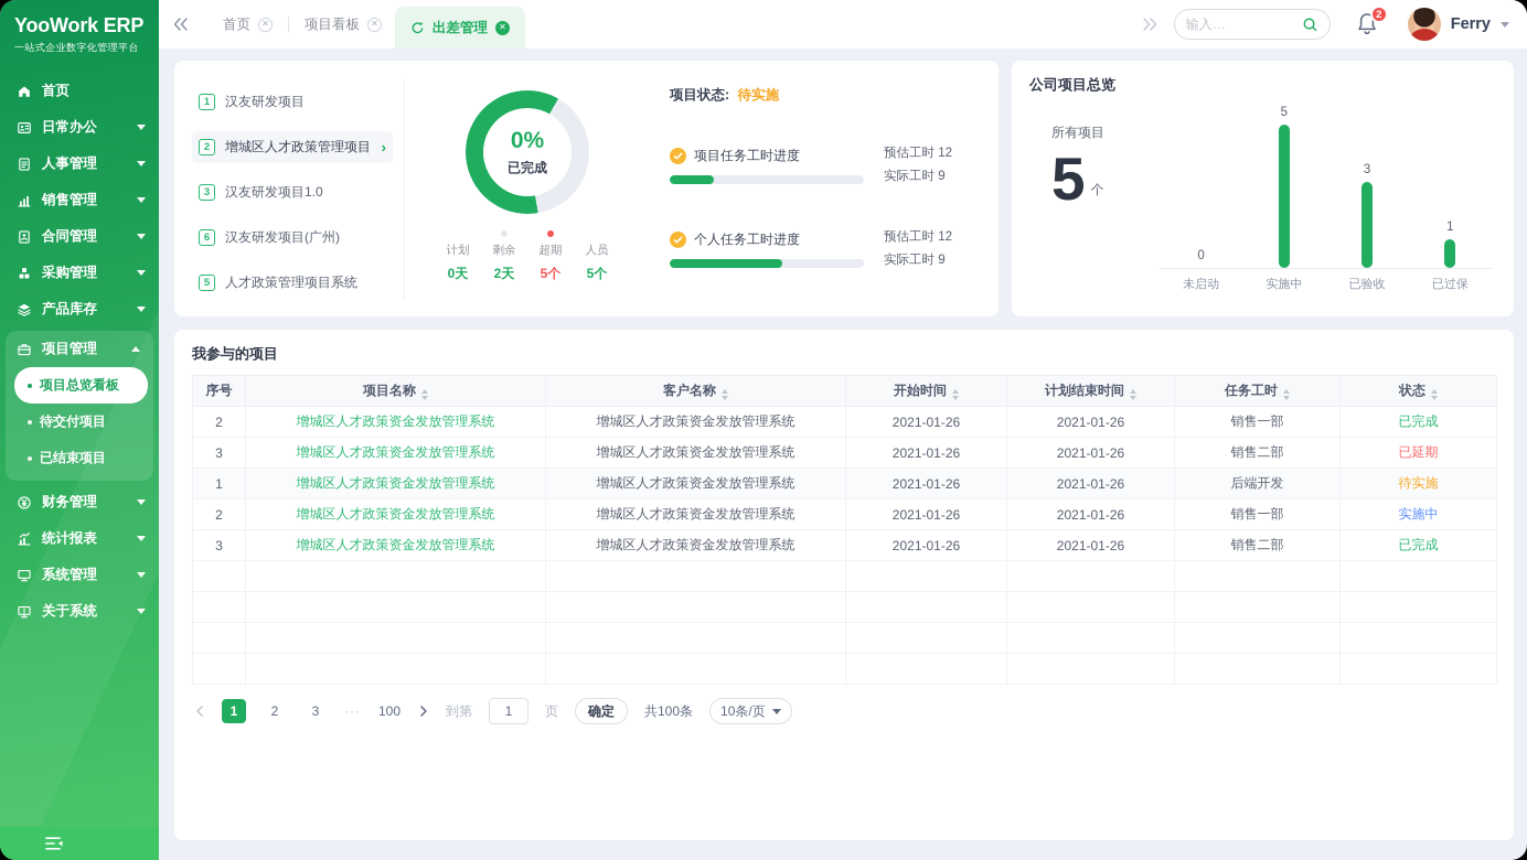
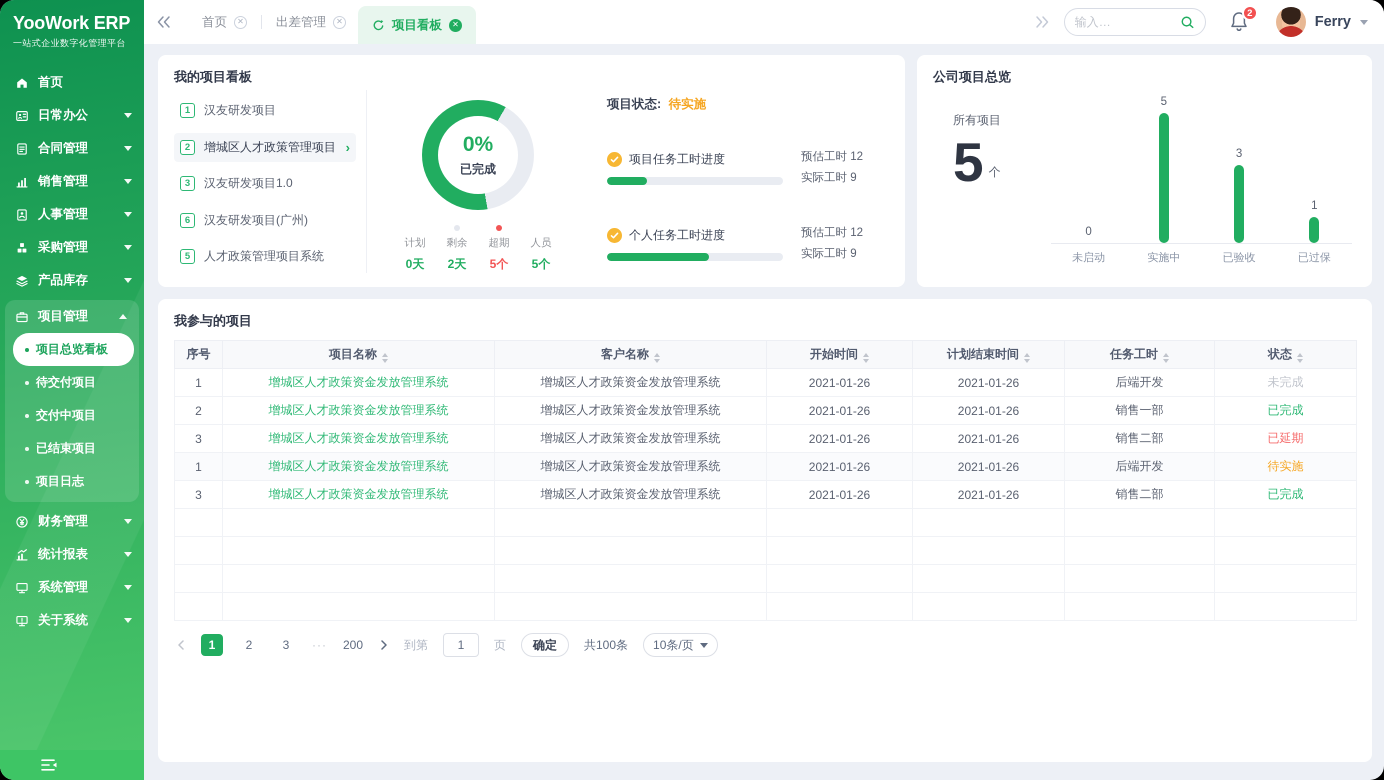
  YooWork ERP
  一站式企业数字化管理平台
  首页
  日常办公
- 人事管理
+ 合同管理
  销售管理
- 合同管理
+ 人事管理
  采购管理
  产品库存
  项目管理
  项目总览看板
  待交付项目
+ 交付中项目
  已结束项目
+ 项目日志
  财务管理
  统计报表
  系统管理
  关于系统
  首页
  ✕
- 项目看板
+ 出差管理
  ✕
- 出差管理
+ 项目看板
  ✕
  输入…
  2
  Ferry
+ 我的项目看板
  1
  汉友研发项目
  2
  增城区人才政策管理项目
  ›
  3
  汉友研发项目1.0
  6
  汉友研发项目(广州)
  5
  人才政策管理项目系统
  0%
  已完成
  计划
  0天
  剩余
  2天
  超期
  5个
  人员
  5个
  项目状态: 待实施
  项目任务工时进度
  预估工时 12
  实际工时 9
  个人任务工时进度
  预估工时 12
  实际工时 9
  公司项目总览
  所有项目
  5
  个
  0
  5
  3
  1
  未启动
  实施中
  已验收
  已过保
  我参与的项目
  序号	项目名称	客户名称	开始时间	计划结束时间	任务工时	状态
+ 1	增城区人才政策资金发放管理系统	增城区人才政策资金发放管理系统	2021-01-26	2021-01-26	后端开发	未完成
  2	增城区人才政策资金发放管理系统	增城区人才政策资金发放管理系统	2021-01-26	2021-01-26	销售一部	已完成
  3	增城区人才政策资金发放管理系统	增城区人才政策资金发放管理系统	2021-01-26	2021-01-26	销售二部	已延期
  1	增城区人才政策资金发放管理系统	增城区人才政策资金发放管理系统	2021-01-26	2021-01-26	后端开发	待实施
- 2	增城区人才政策资金发放管理系统	增城区人才政策资金发放管理系统	2021-01-26	2021-01-26	销售一部	实施中
  3	增城区人才政策资金发放管理系统	增城区人才政策资金发放管理系统	2021-01-26	2021-01-26	销售二部	已完成
  1
  2
  3
  ···
- 100
+ 200
  到第
  1
  页
  确定
  共100条
  10条/页
